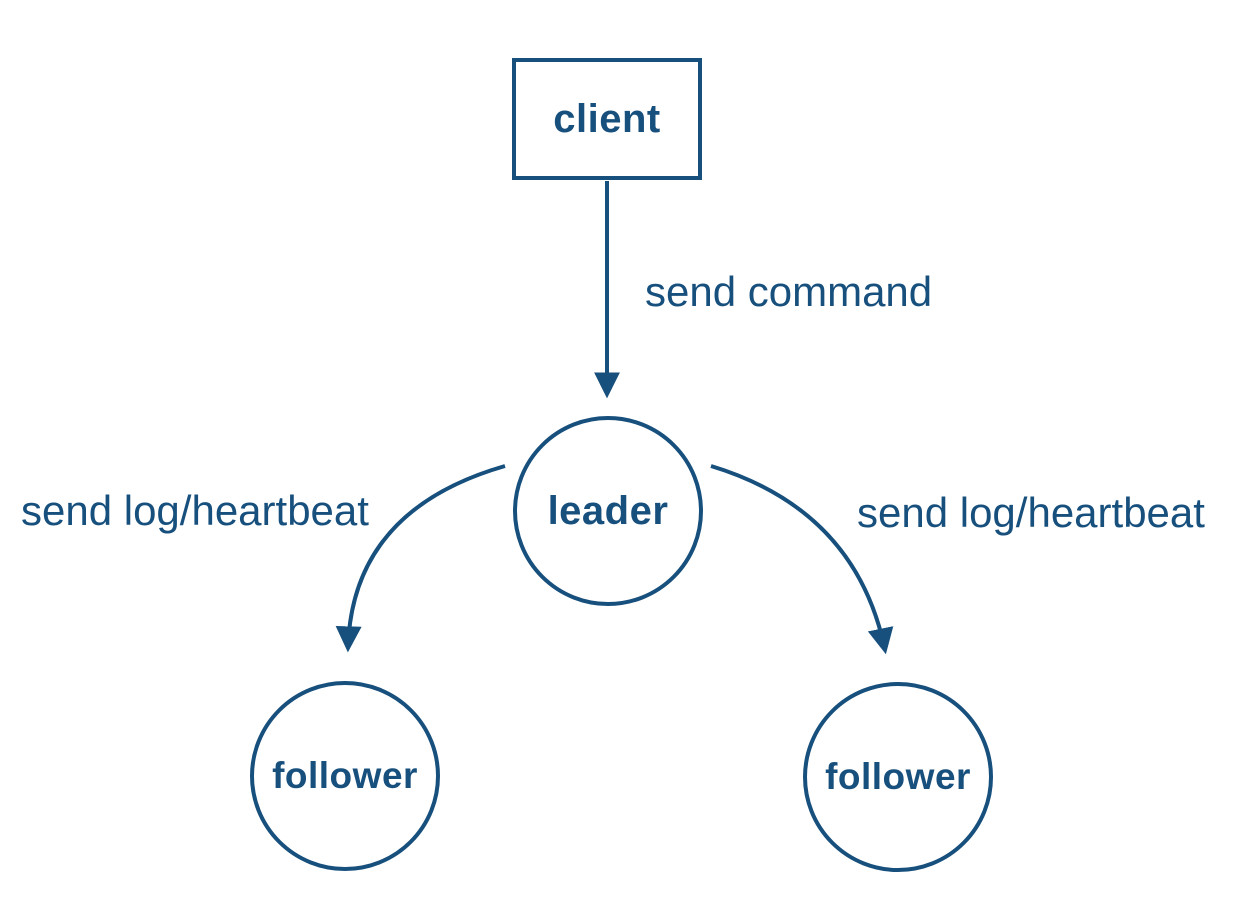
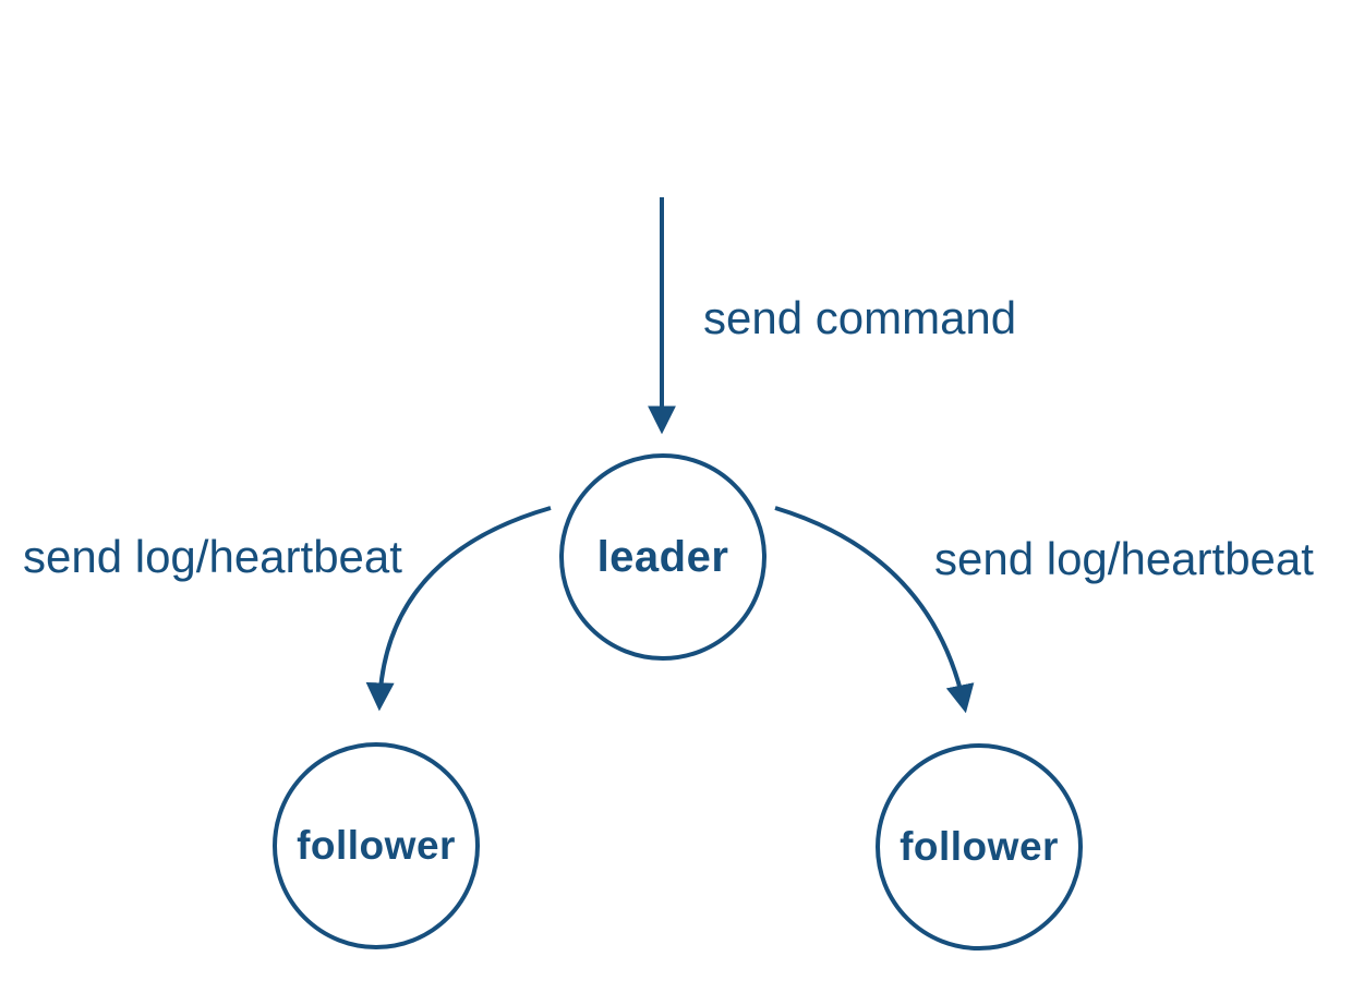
- client
  leader
  follower
  follower
  send command
  send log/heartbeat
  send log/heartbeat
